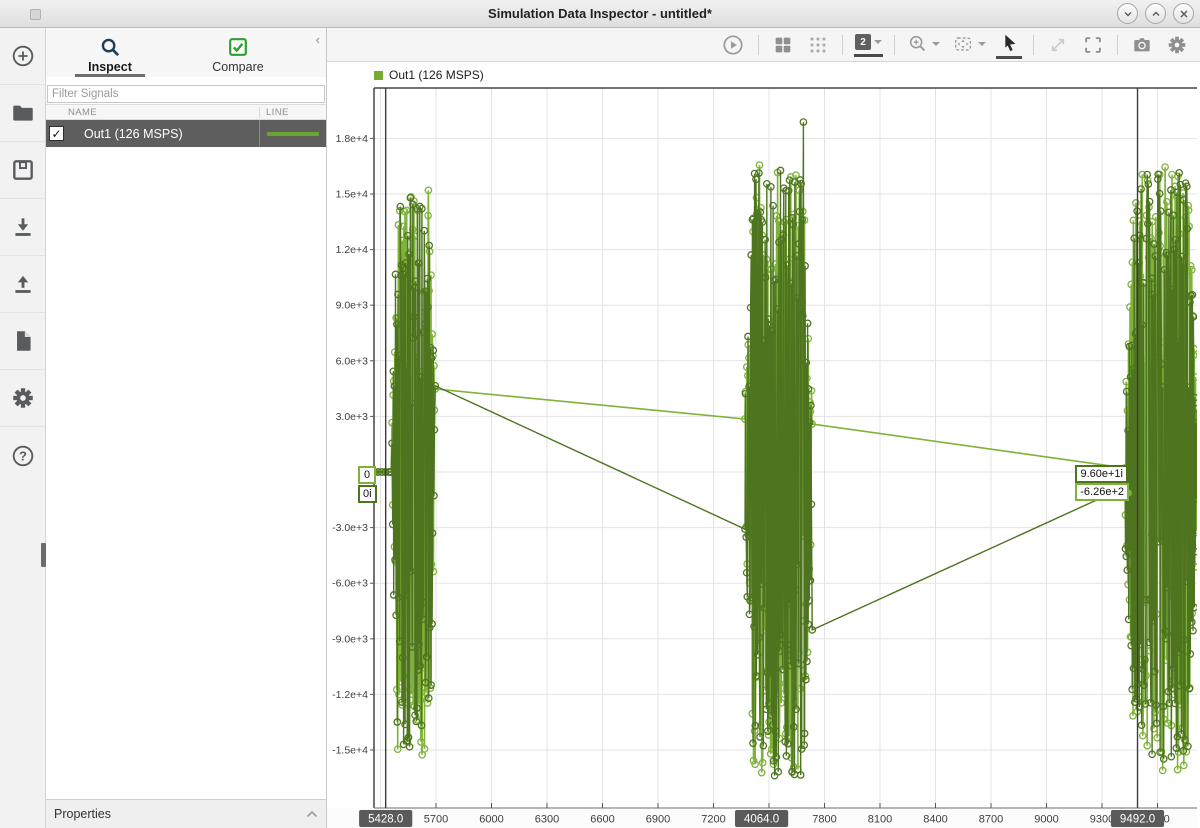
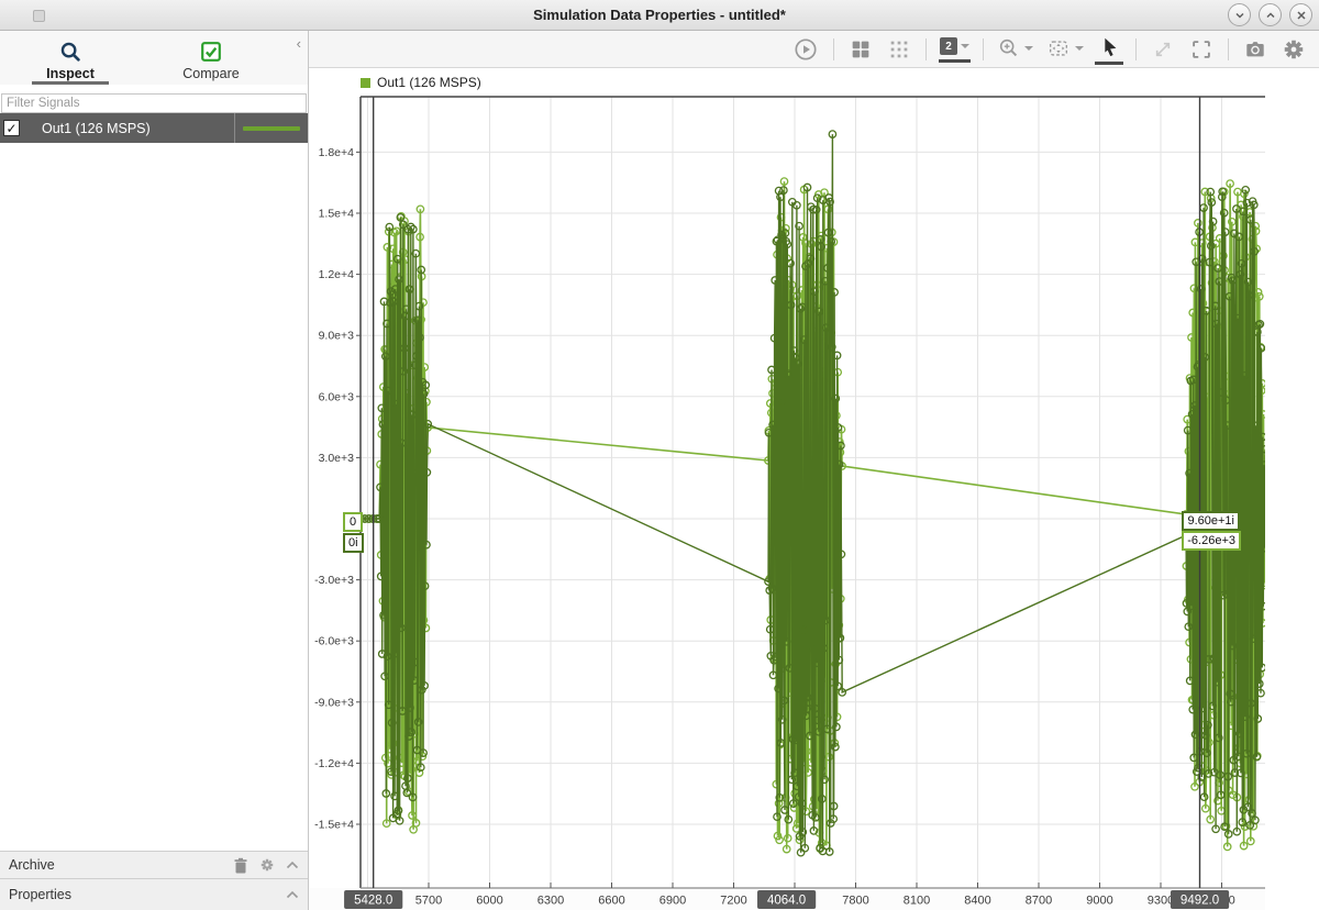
- Simulation Data Inspector - untitled*
+ Simulation Data Properties - untitled*
- ?
  Inspect
  Compare
  ‹
  Filter Signals
- NAME
- LINE
  ✓
  Out1 (126 MSPS)
+ Archive
  Properties
  2
  Out1 (126 MSPS)
  1.8e+4
  1.5e+4
  1.2e+4
  9.0e+3
  6.0e+3
  3.0e+3
  -3.0e+3
  -6.0e+3
  -9.0e+3
  -1.2e+4
  -1.5e+4
  5700
  6000
  6300
  6600
  6900
  7200
  7800
  8100
  8400
  8700
  9000
  930
  5428.0
  4064.0
  9492.0
  0
  0i
  9.60e+1i
- -6.26e+2
+ -6.26e+3
